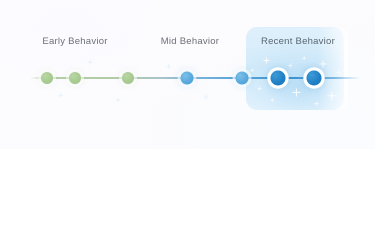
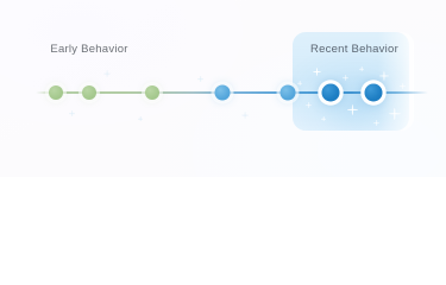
  Early Behavior
- Mid Behavior
  Recent Behavior
